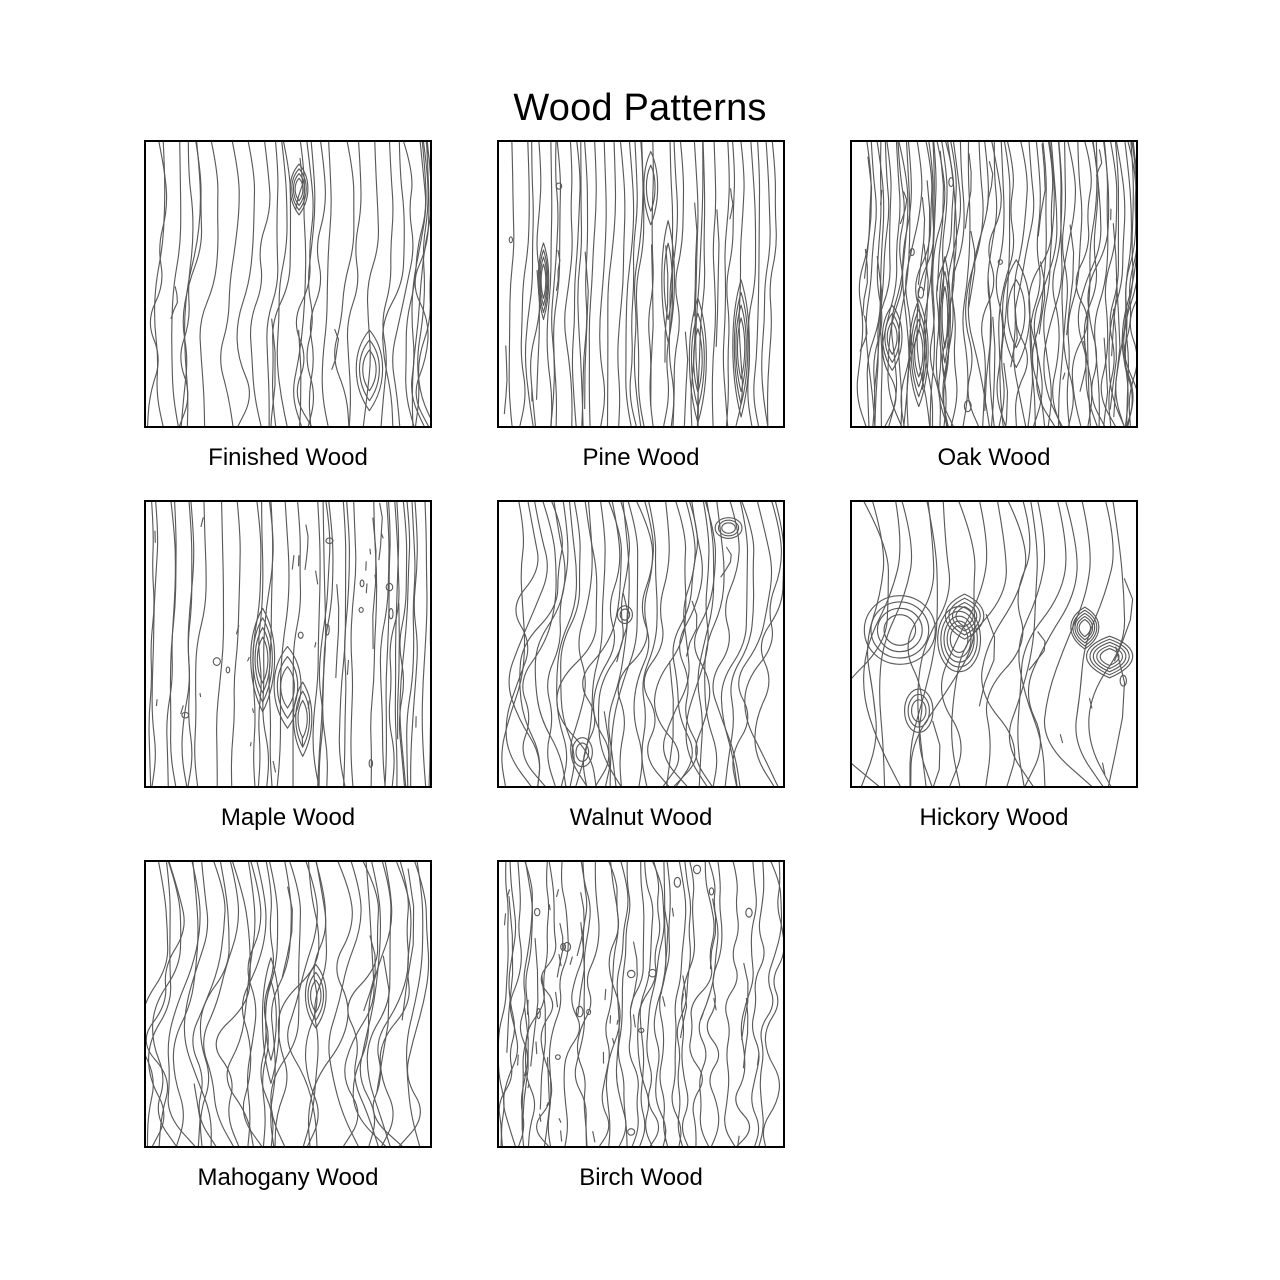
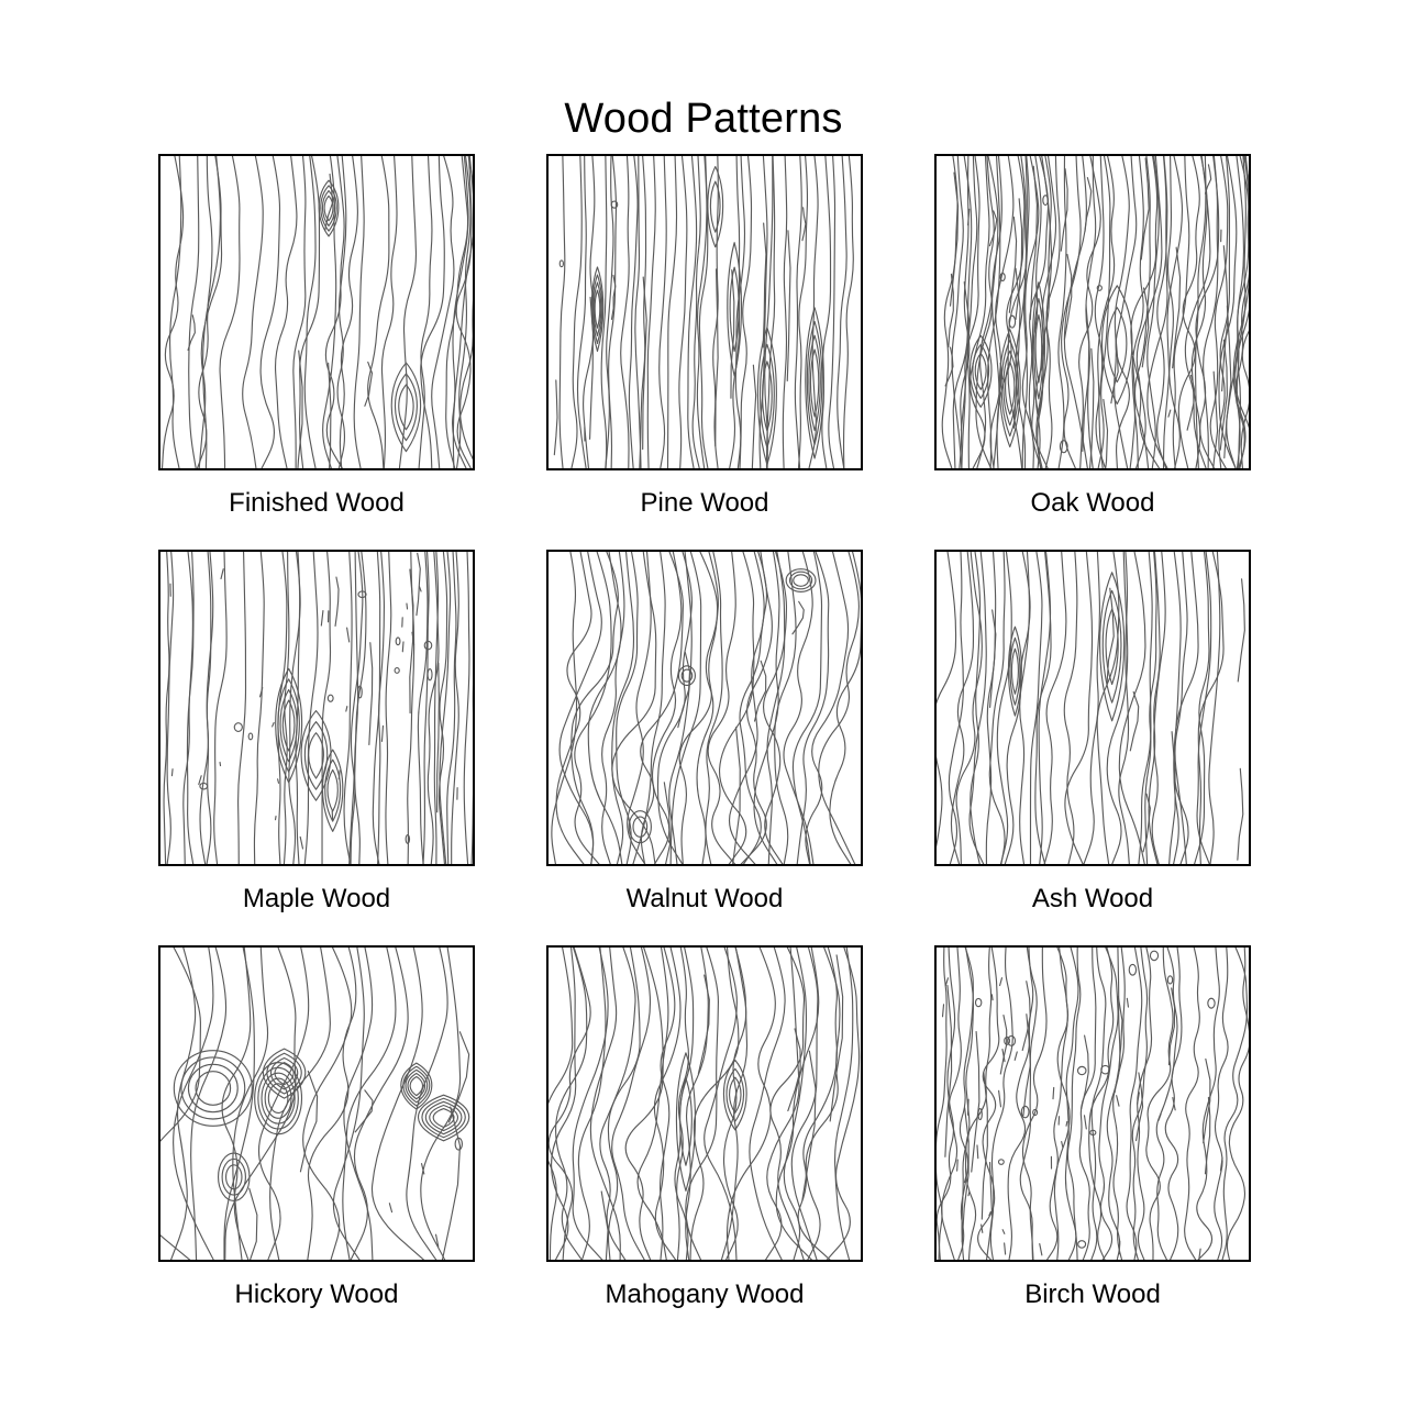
  Wood Patterns
  Finished Wood
  Pine Wood
  Oak Wood
  Maple Wood
  Walnut Wood
+ Ash Wood
  Hickory Wood
  Mahogany Wood
  Birch Wood
